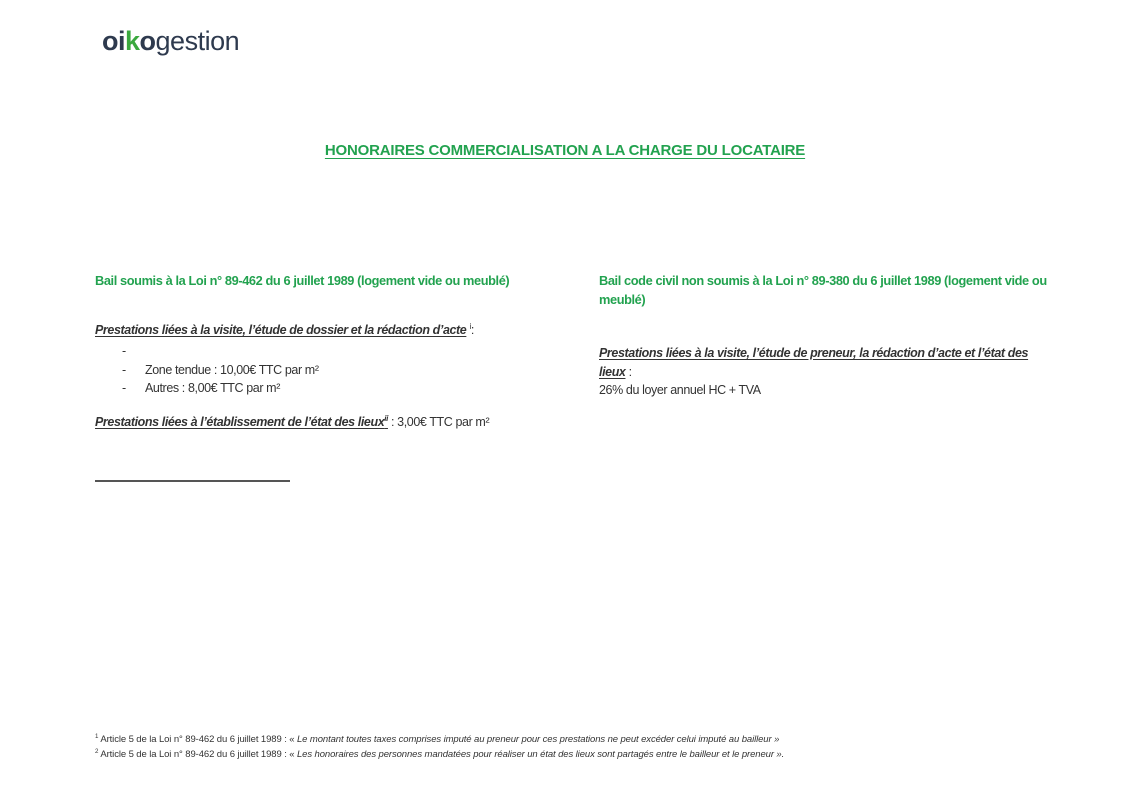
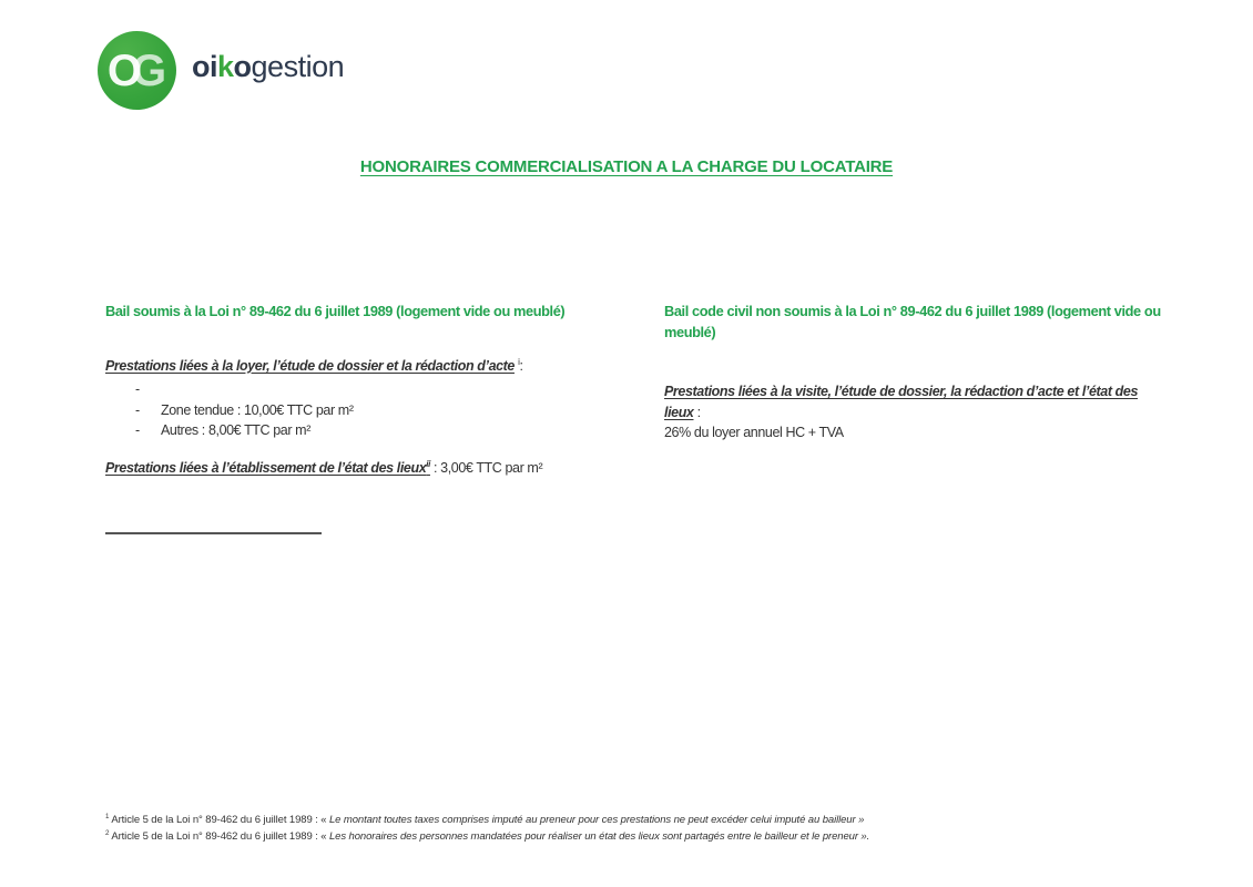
+ OG
  oikogestion
  HONORAIRES COMMERCIALISATION A LA CHARGE DU LOCATAIRE
  Bail soumis à la Loi n° 89-462 du 6 juillet 1989 (logement vide ou meublé)
- Prestations liées à la visite, l’étude de dossier et la rédaction d’acte i:
+ Prestations liées à la loyer, l’étude de dossier et la rédaction d’acte i:
  -
  -
  Zone tendue : 10,00€ TTC par m²
  -
  Autres : 8,00€ TTC par m²
  Prestations liées à l’établissement de l’état des lieuxii : 3,00€ TTC par m²
- Bail code civil non soumis à la Loi n° 89-380 du 6 juillet 1989 (logement vide ou meublé)
+ Bail code civil non soumis à la Loi n° 89-462 du 6 juillet 1989 (logement vide ou meublé)
- Prestations liées à la visite, l’étude de preneur, la rédaction d’acte et l’état des lieux :
+ Prestations liées à la visite, l’étude de dossier, la rédaction d’acte et l’état des lieux :
  26% du loyer annuel HC + TVA
  Article 5 de la Loi n° 89-462 du 6 juillet 1989 : « Le montant toutes taxes comprises imputé au preneur pour ces prestations ne peut excéder celui imputé au bailleur »
  Article 5 de la Loi n° 89-462 du 6 juillet 1989 : « Les honoraires des personnes mandatées pour réaliser un état des lieux sont partagés entre le bailleur et le preneur ».
